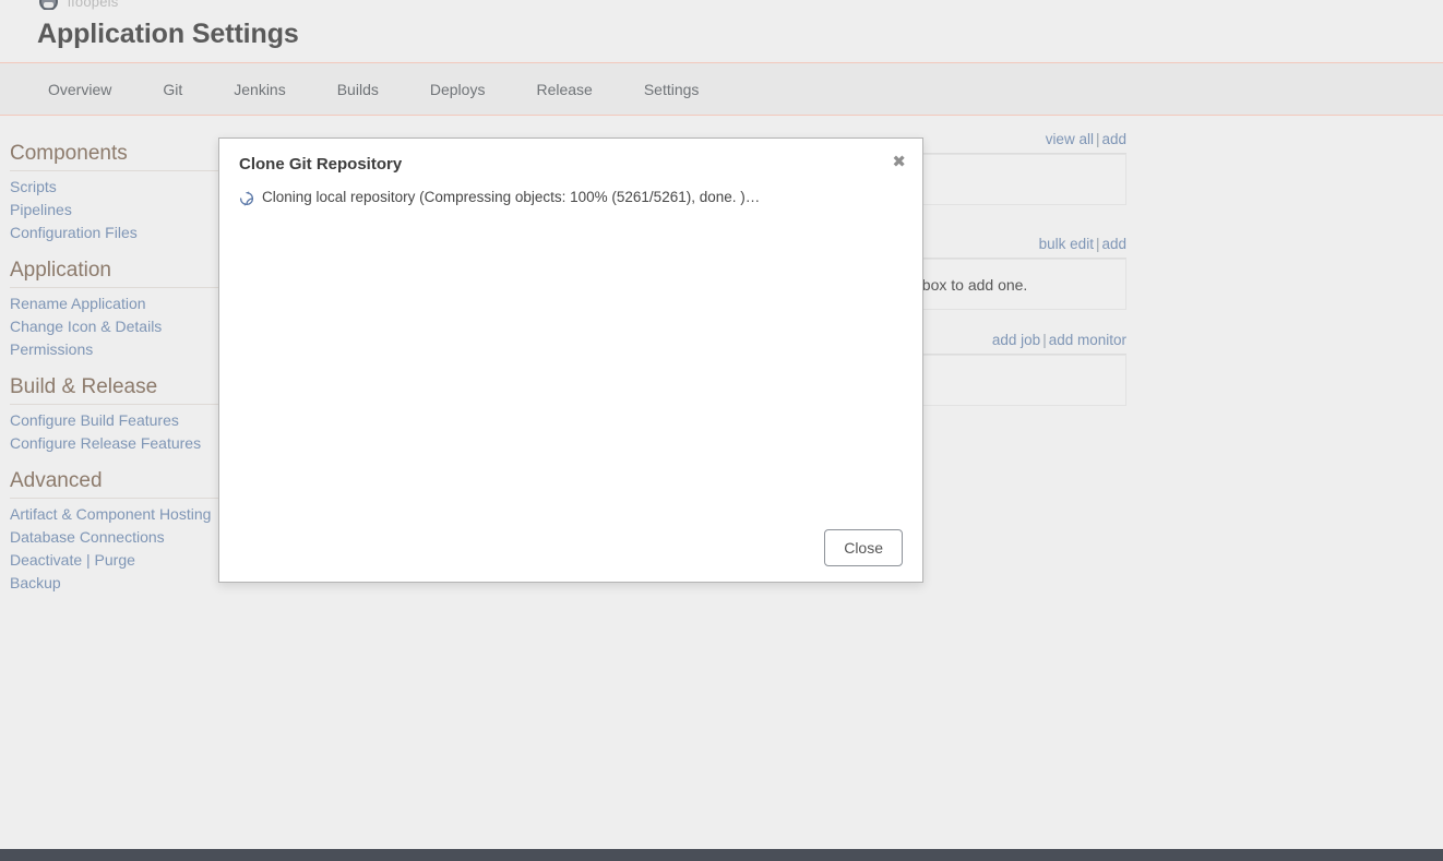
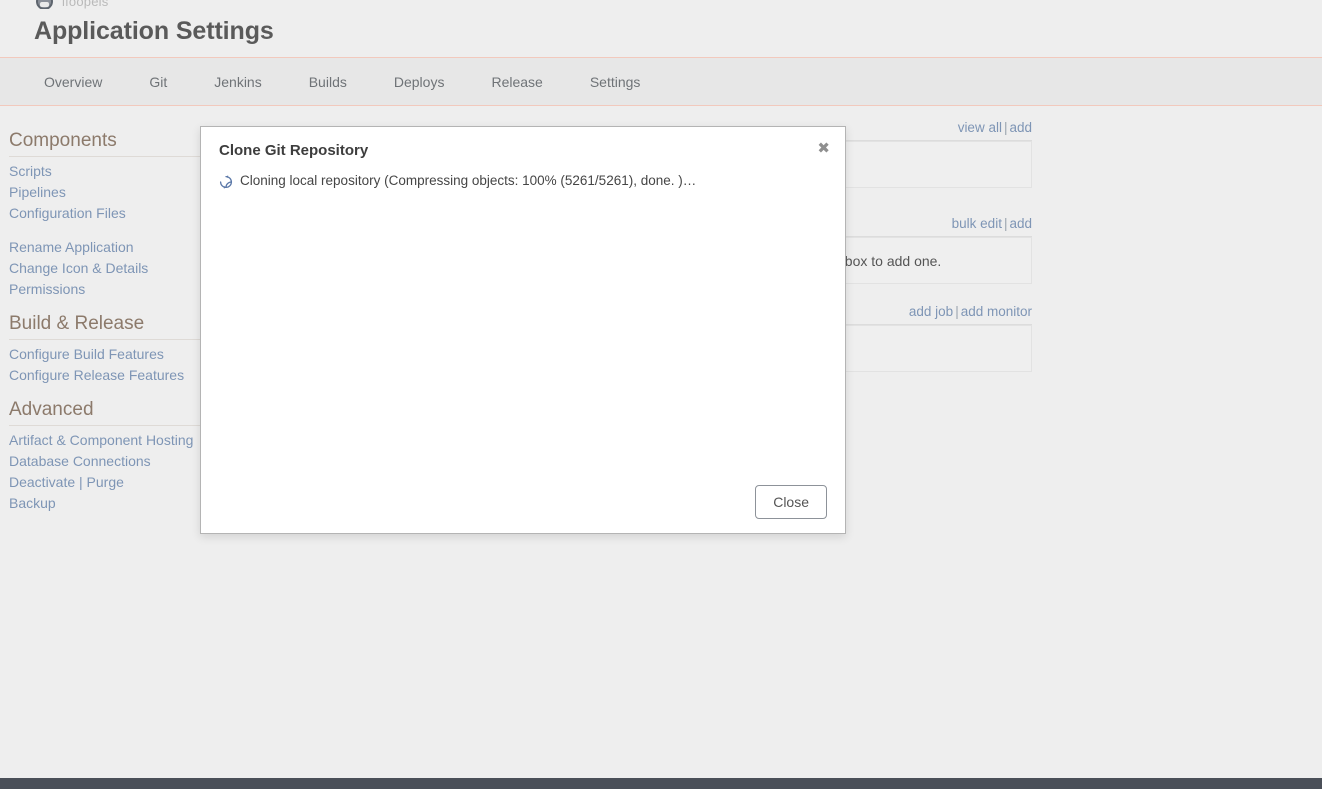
  ifoopeis
  Application Settings
  Overview
  Git
  Jenkins
  Builds
  Deploys
  Release
  Settings
  Components
  Scripts
  Pipelines
  Configuration Files
- Application
  Rename Application
  Change Icon & Details
  Permissions
  Build & Release
  Configure Build Features
  Configure Release Features
  Advanced
  Artifact & Component Hosting
  Database Connections
  Deactivate | Purge
  Backup
  view all | add
  bulk edit | add
  add job | add monitor
  Clone Git Repository
  ✖
  Cloning local repository (Compressing objects: 100% (5261/5261), done. )…
  Close
